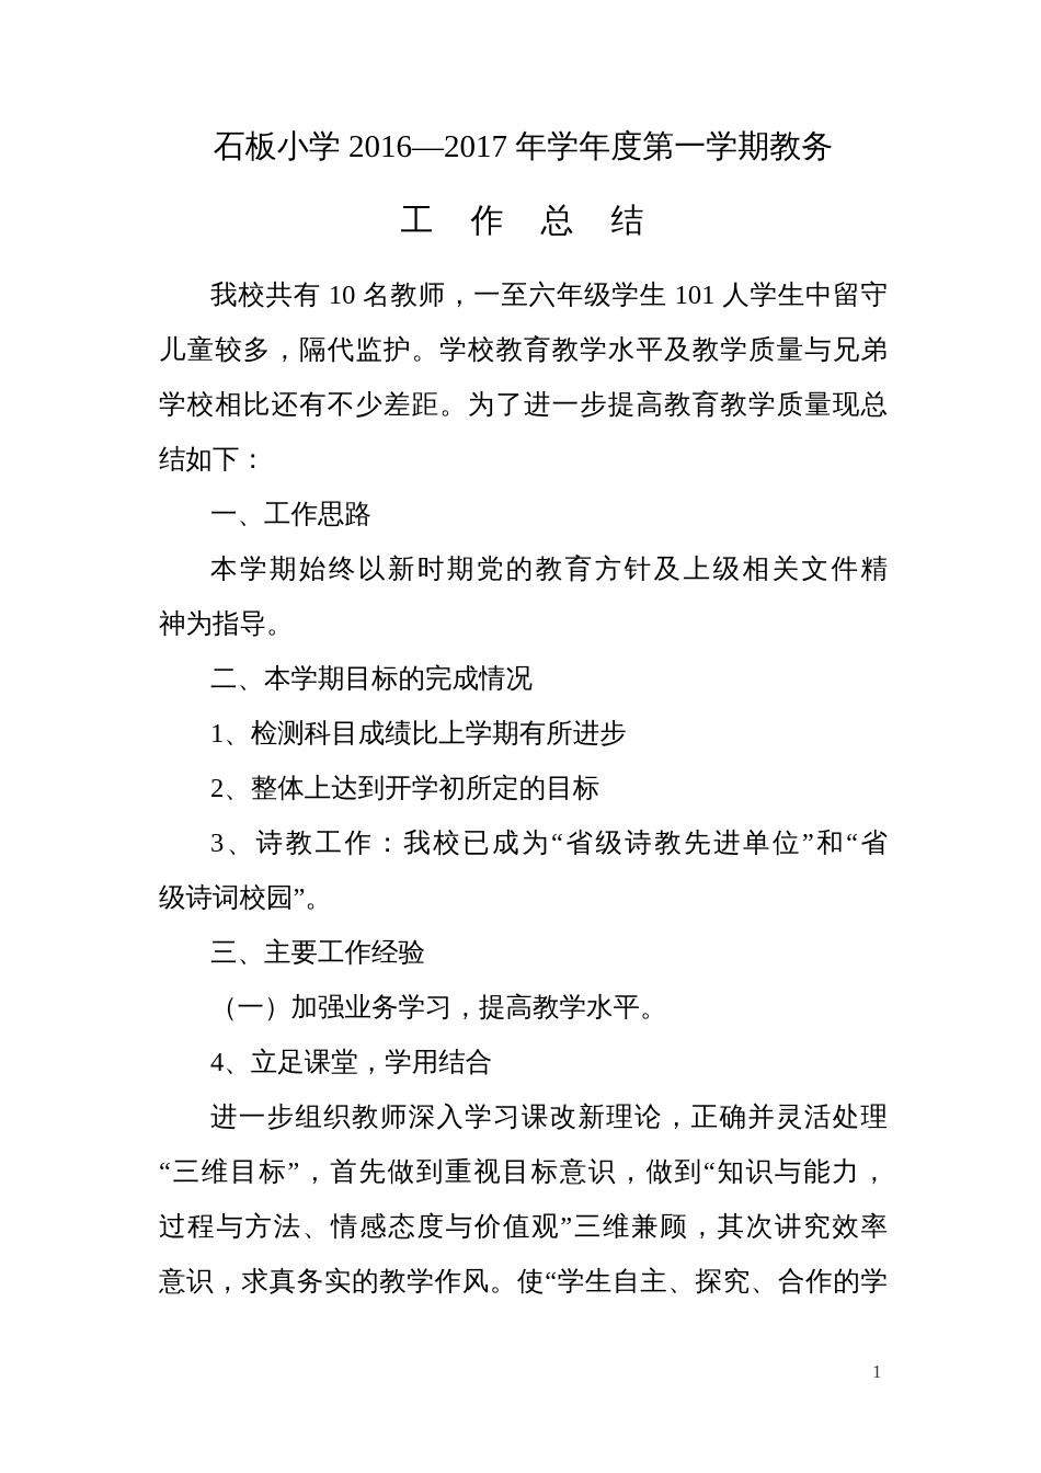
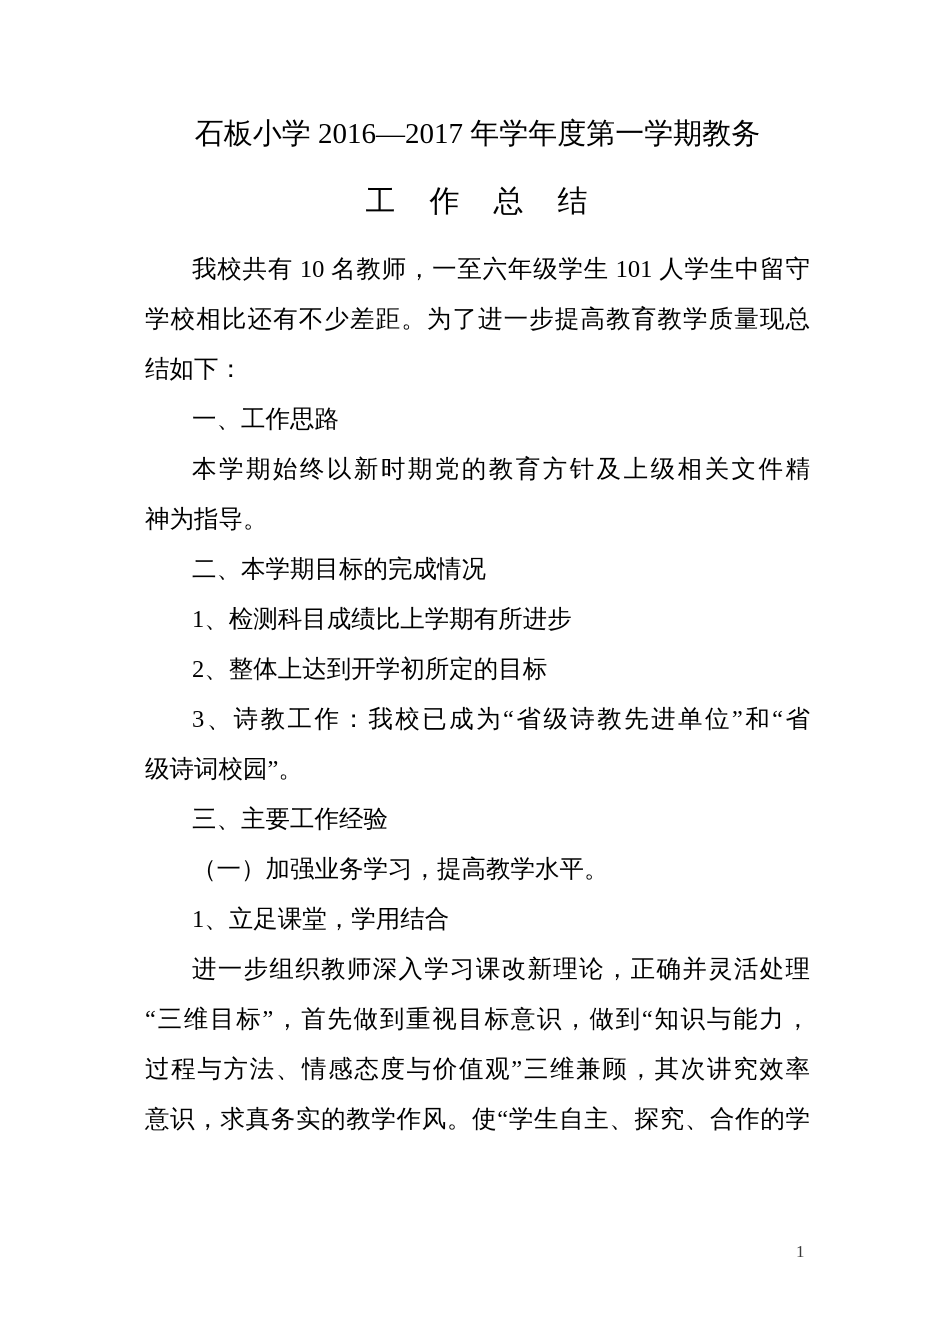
  石板小学 2016—2017 年学年度第一学期教务
  工 作 总 结
  我校共有 10 名教师，一至六年级学生 101 人学生中留守
- 儿童较多，隔代监护。学校教育教学水平及教学质量与兄弟
  学校相比还有不少差距。为了进一步提高教育教学质量现总
  结如下：
  一、工作思路
  本学期始终以新时期党的教育方针及上级相关文件精
  神为指导。
  二、本学期目标的完成情况
  1、检测科目成绩比上学期有所进步
  2、整体上达到开学初所定的目标
  3、诗教工作：我校已成为“省级诗教先进单位”和“省
  级诗词校园”。
  三、主要工作经验
  （一）加强业务学习，提高教学水平。
- 4、立足课堂，学用结合
+ 1、立足课堂，学用结合
  进一步组织教师深入学习课改新理论，正确并灵活处理
  “三维目标”，首先做到重视目标意识，做到“知识与能力，
  过程与方法、情感态度与价值观”三维兼顾，其次讲究效率
  意识，求真务实的教学作风。使“学生自主、探究、合作的学
  1
